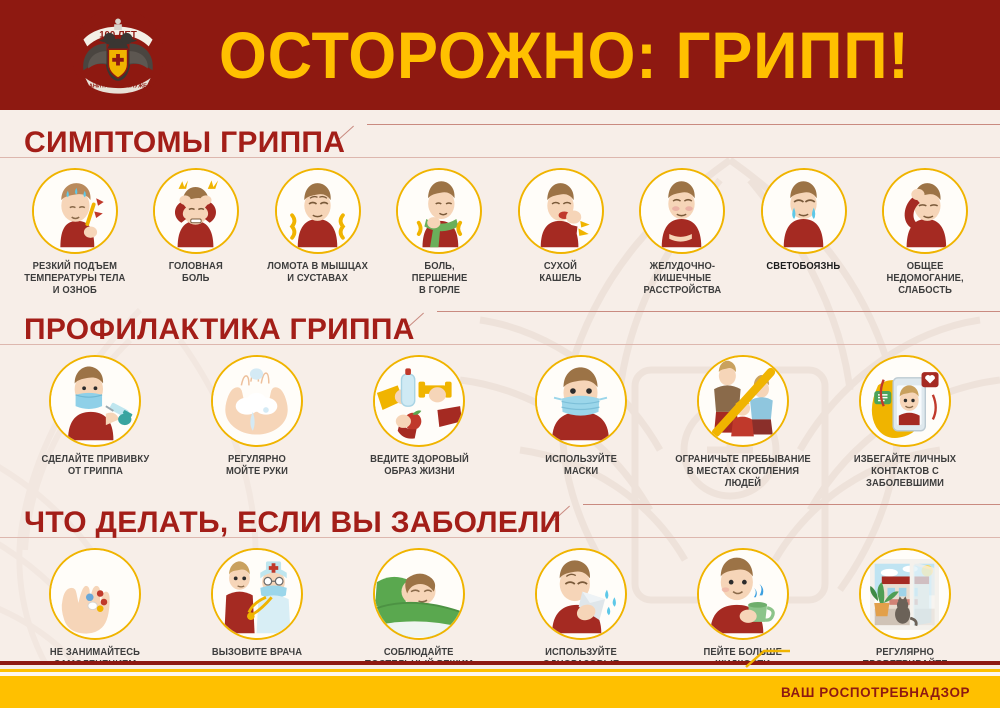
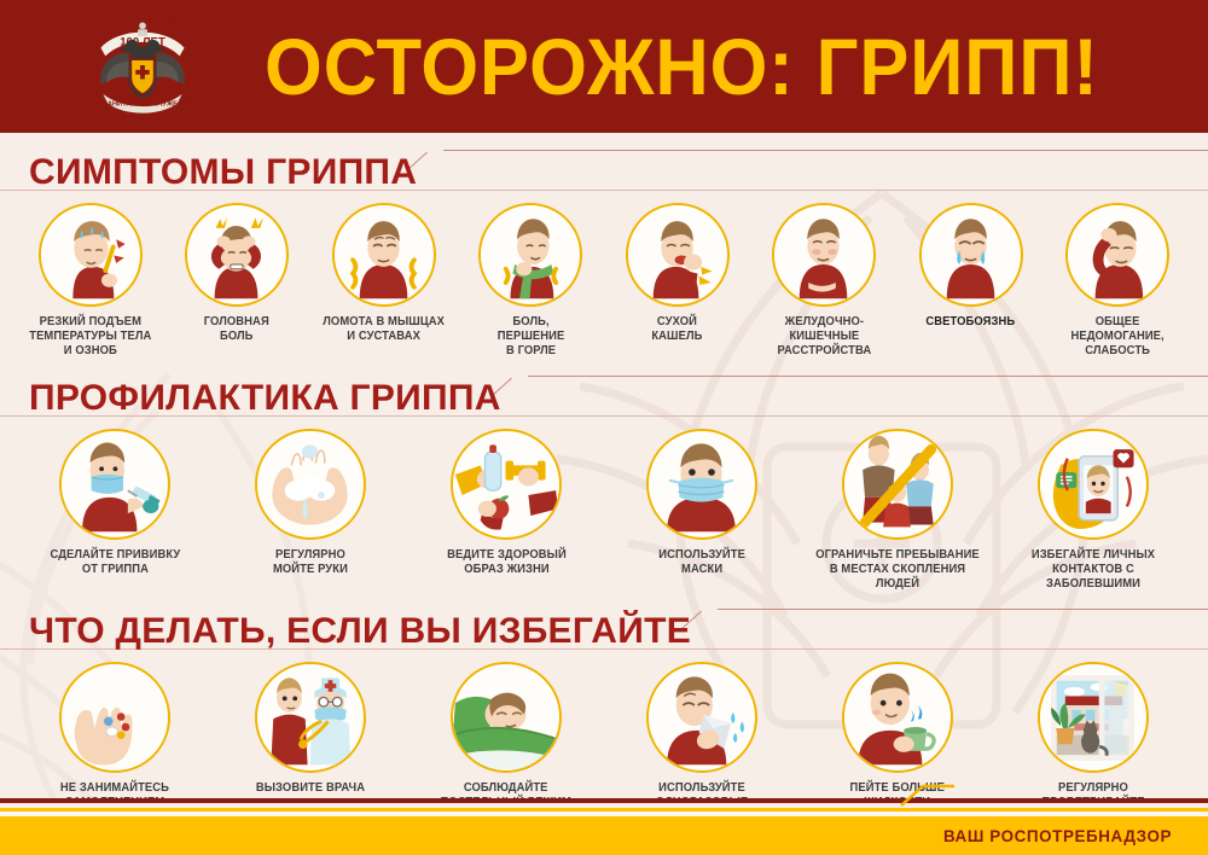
  ОСТОРОЖНО: ГРИПП!
  СИМПТОМЫ ГРИППА
  РЕЗКИЙ ПОДЪЕМ
  ТЕМПЕРАТУРЫ ТЕЛА
  И ОЗНОБ
  ГОЛОВНАЯ
  БОЛЬ
  ЛОМОТА В МЫШЦАХ
  И СУСТАВАХ
  БОЛЬ,
  ПЕРШЕНИЕ
  В ГОРЛЕ
  СУХОЙ
  КАШЕЛЬ
  ЖЕЛУДОЧНО-
  КИШЕЧНЫЕ
  РАССТРОЙСТВА
  СВЕТОБОЯЗНЬ
  ОБЩЕЕ
  НЕДОМОГАНИЕ,
  СЛАБОСТЬ
  ПРОФИЛАКТИКА ГРИППА
  СДЕЛАЙТЕ ПРИВИВКУ
  ОТ ГРИППА
  РЕГУЛЯРНО
  МОЙТЕ РУКИ
  ВЕДИТЕ ЗДОРОВЫЙ
  ОБРАЗ ЖИЗНИ
  ИСПОЛЬЗУЙТЕ
  МАСКИ
  ОГРАНИЧЬТЕ ПРЕБЫВАНИЕ
  В МЕСТАХ СКОПЛЕНИЯ ЛЮДЕЙ
  ИЗБЕГАЙТЕ ЛИЧНЫХ
  КОНТАКТОВ С ЗАБОЛЕВШИМИ
- ЧТО ДЕЛАТЬ, ЕСЛИ ВЫ ЗАБОЛЕЛИ
+ ЧТО ДЕЛАТЬ, ЕСЛИ ВЫ ИЗБЕГАЙТЕ
  НЕ ЗАНИМАЙТЕСЬ
  ВЫЗОВИТЕ ВРАЧА
  СОБЛЮДАЙТЕ
  ПЕЙТЕ БОЛШЕ
  РЕГУЛЯРНО
  ВАШ РОСПОТРЕБНАДЗОР
